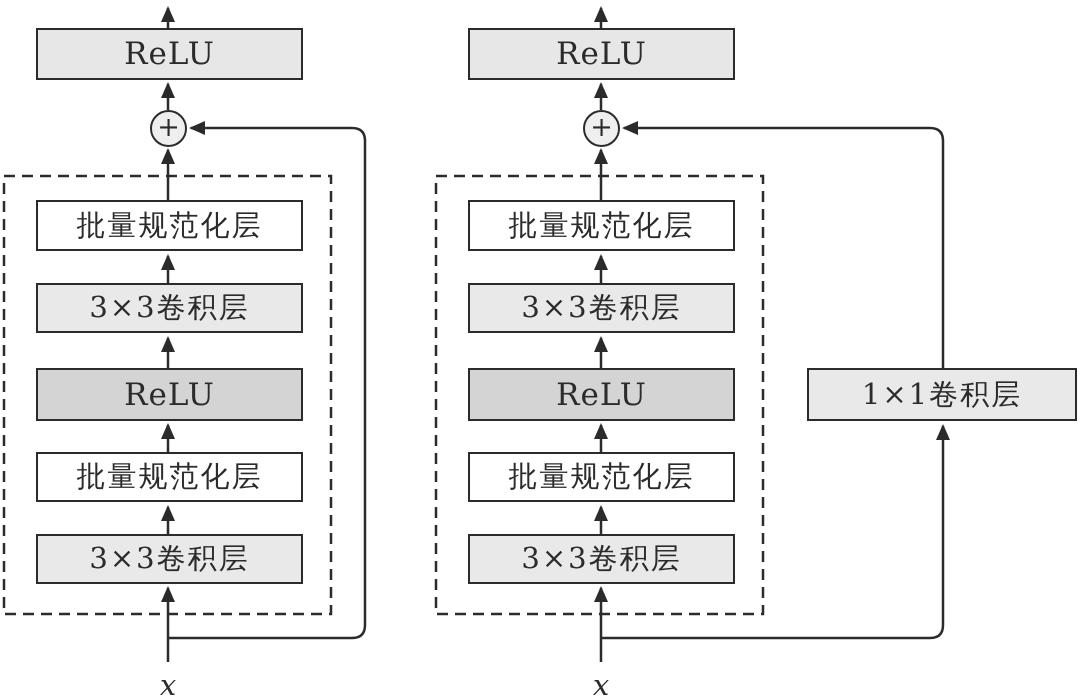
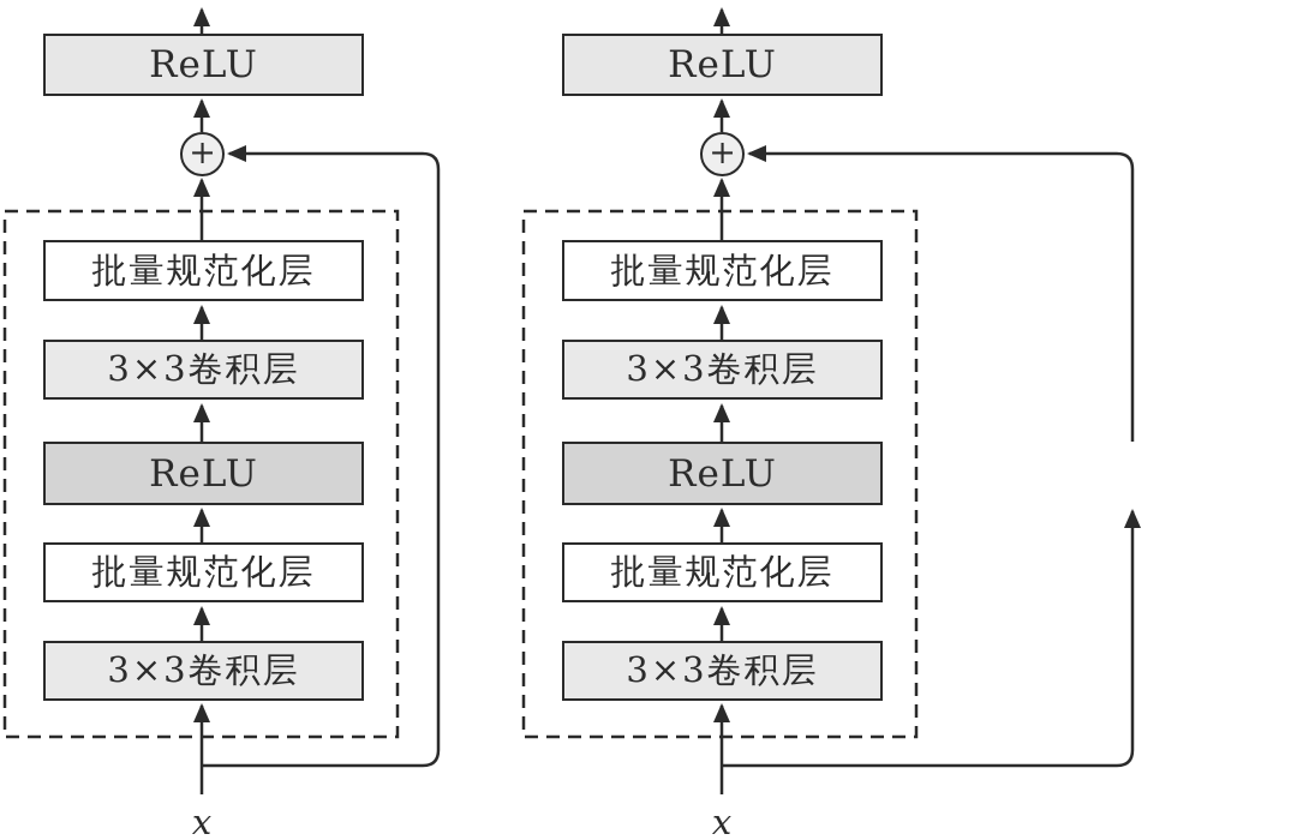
  ReLU
  +
  批量规范化层
  3×3卷积层
  ReLU
  批量规范化层
  3×3卷积层
  x
  ReLU
  +
  批量规范化层
  3×3卷积层
  ReLU
  批量规范化层
  3×3卷积层
- 1×1卷积层
  x
